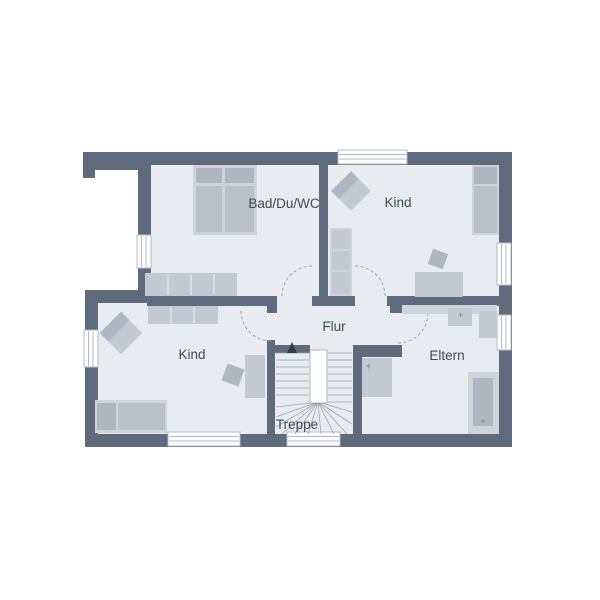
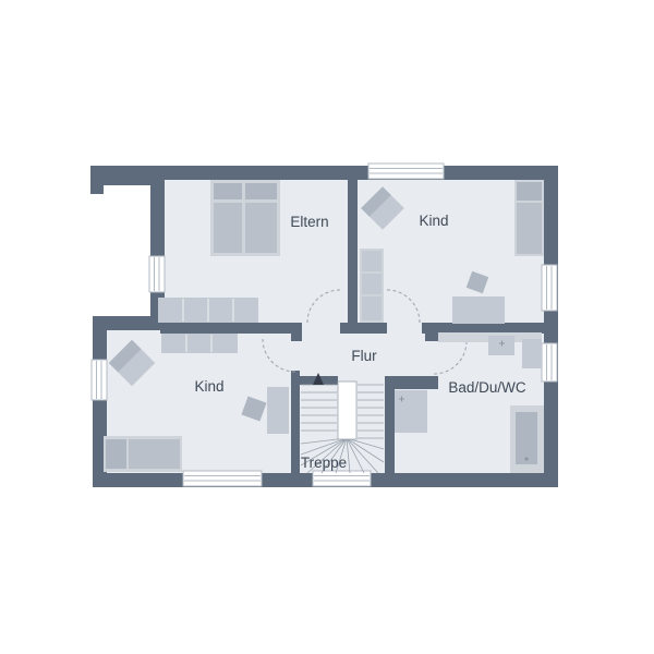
- Bad/Du/WC
+ Eltern
  Kind
  Flur
  Kind
- Eltern
+ Bad/Du/WC
  Treppe
